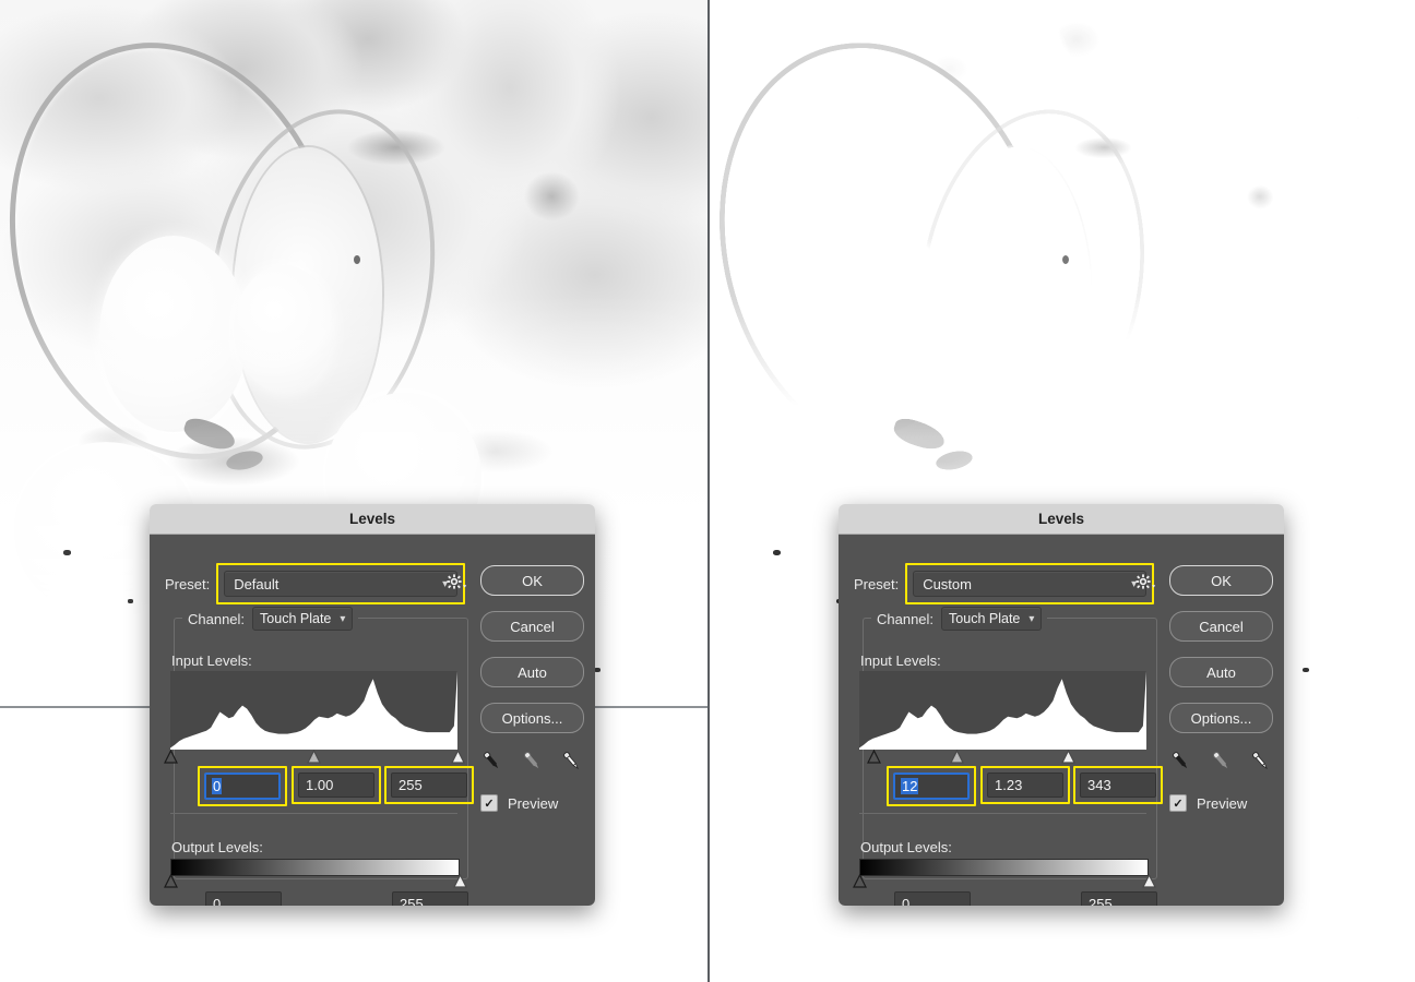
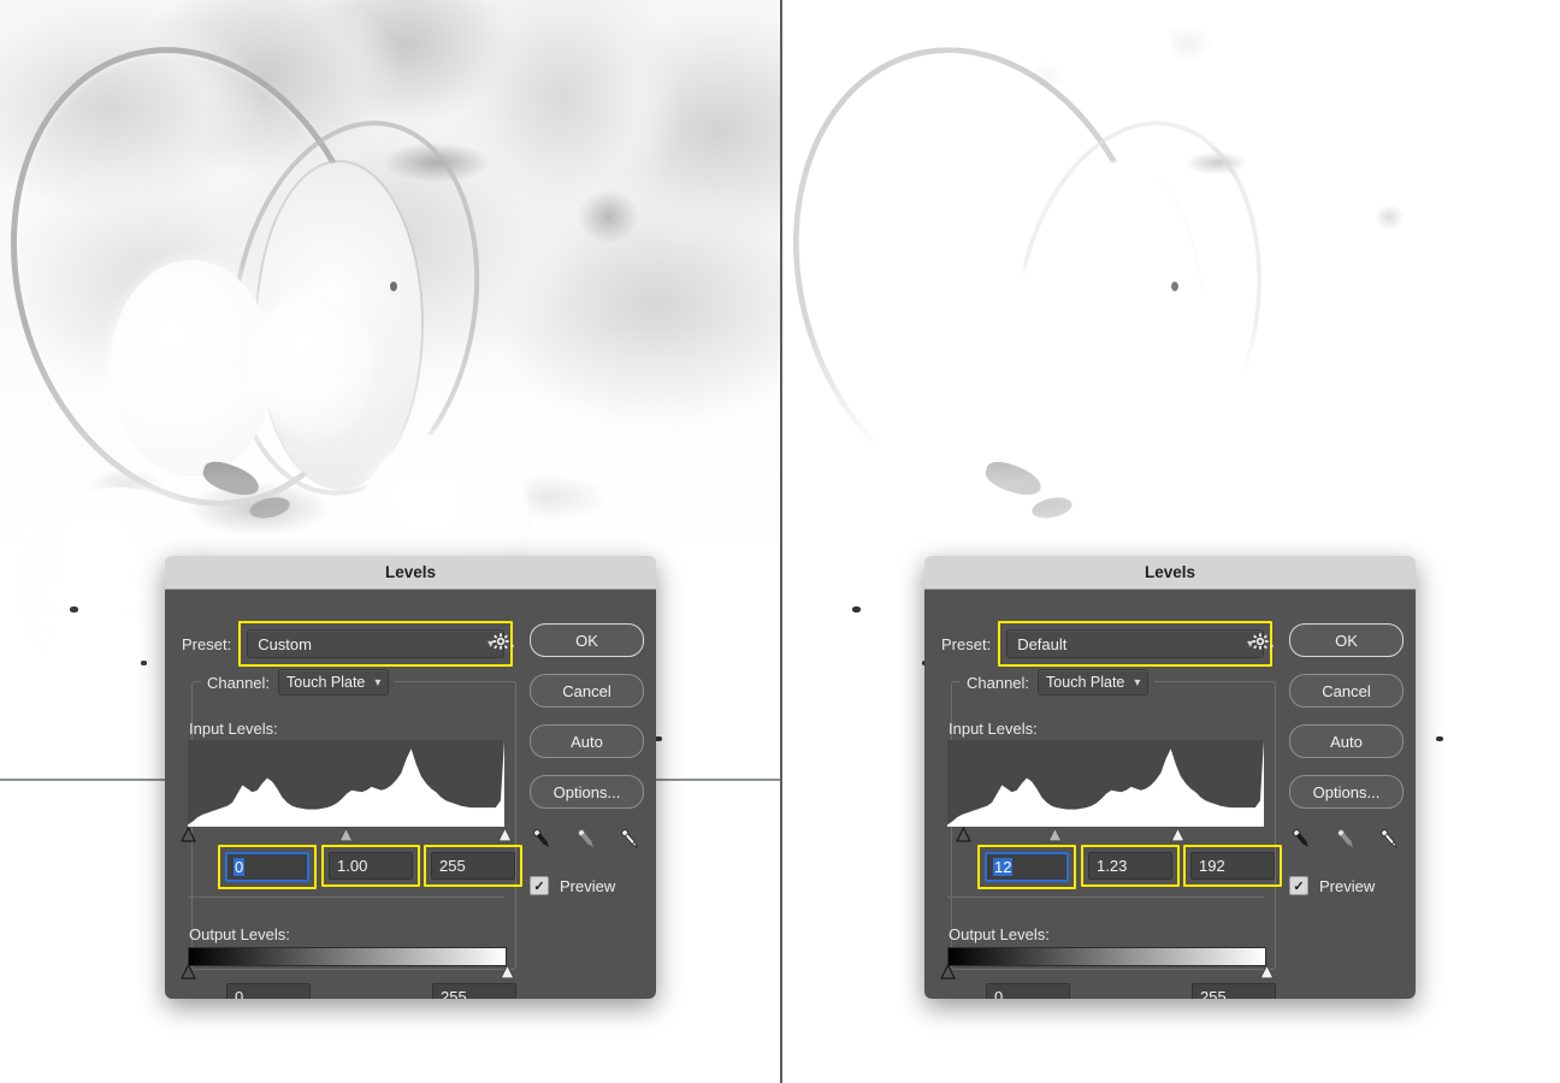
  Levels
  Preset:
- Default
+ Custom
  ▾
  Channel:
  Touch Plate
  ▾
  Input Levels:
  0
  1.00
  255
  Output Levels:
  0
  255
  OK
  Cancel
  Auto
  Options...
  ✓
  Preview
  Levels
  Preset:
- Custom
+ Default
  ▾
  Channel:
  Touch Plate
  ▾
  Input Levels:
  12
  1.23
- 343
+ 192
  Output Levels:
  0
  255
  OK
  Cancel
  Auto
  Options...
  ✓
  Preview
